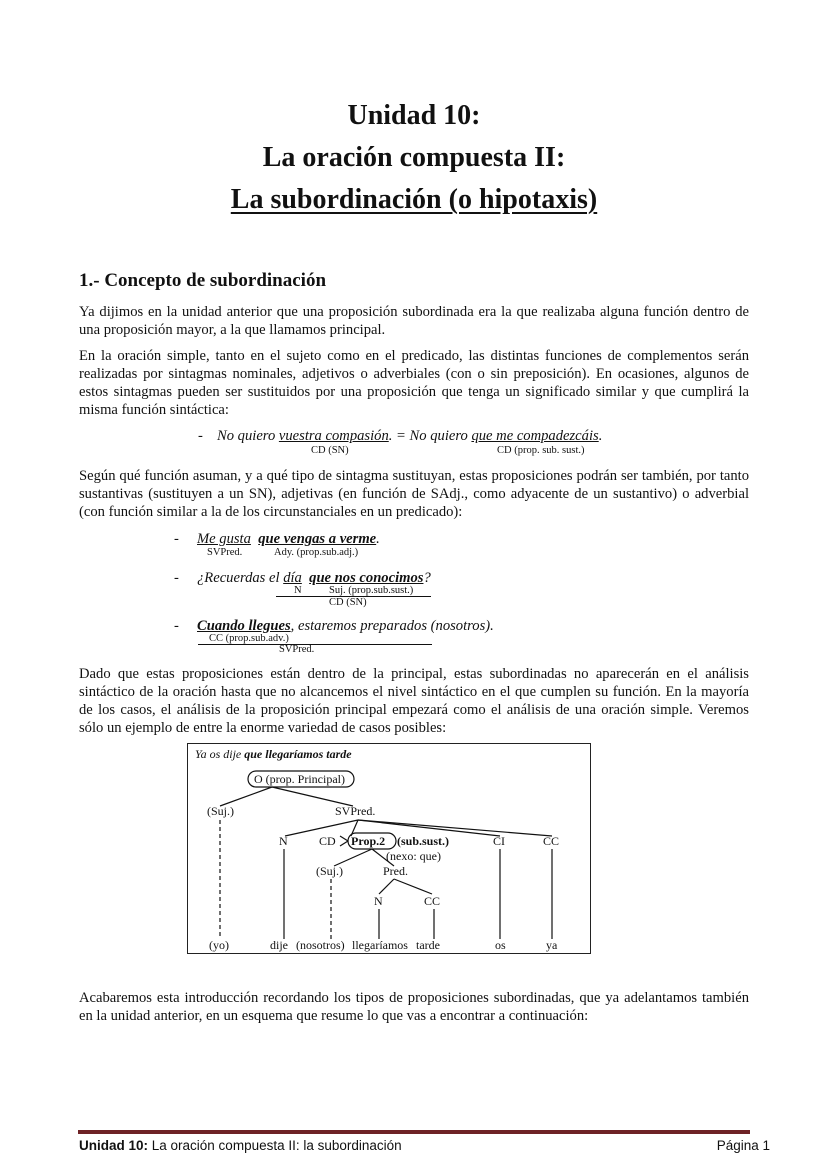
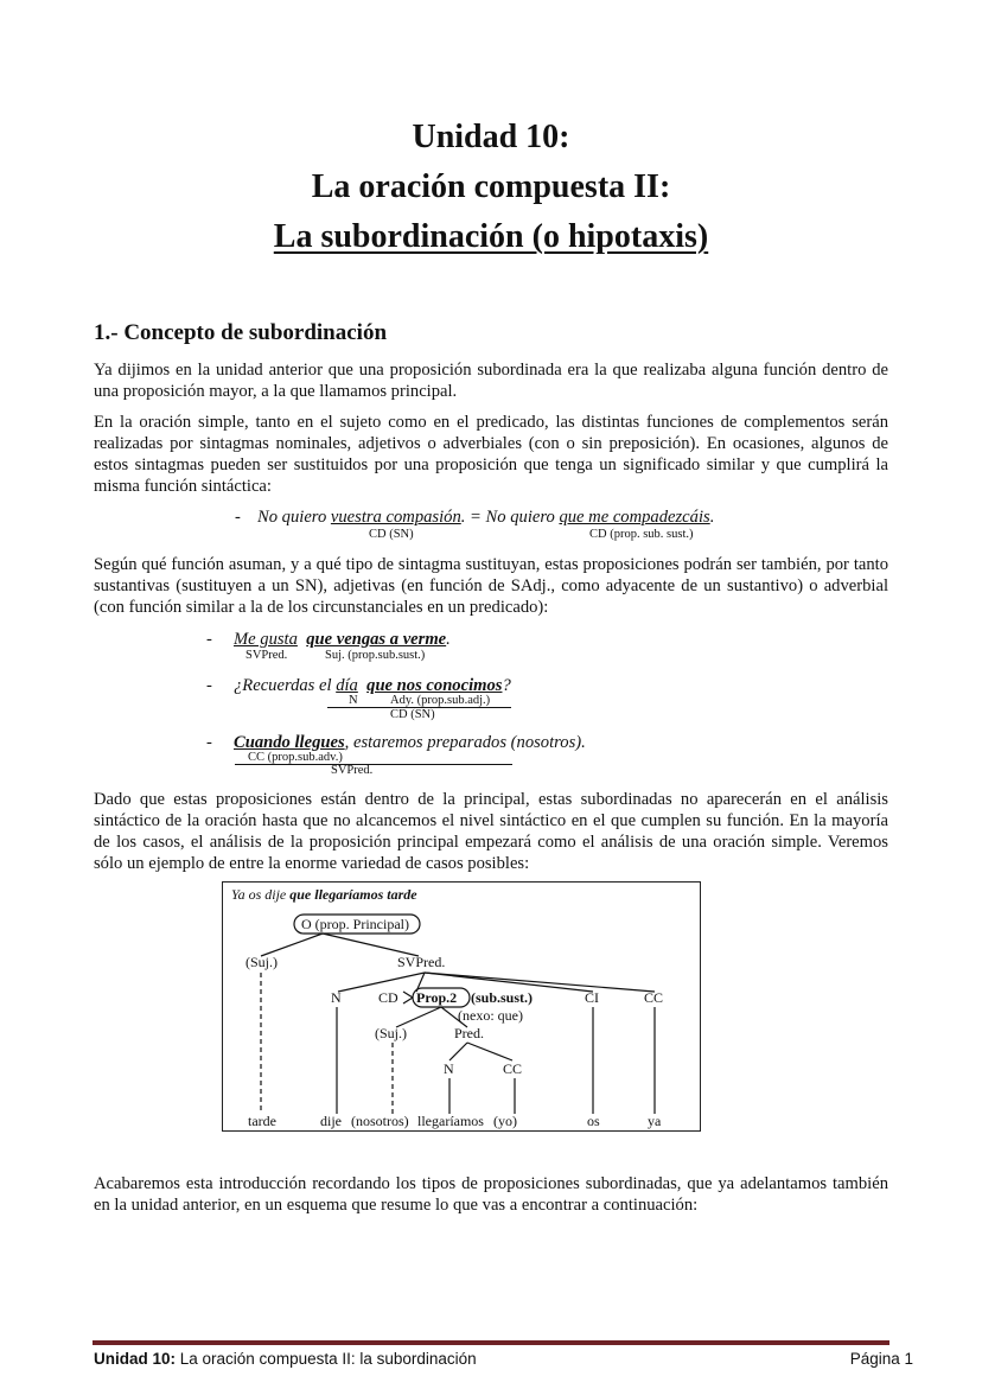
  Unidad 10:
  La oración compuesta II:
  La subordinación (o hipotaxis)
  1.- Concepto de subordinación
  Ya dijimos en la unidad anterior que una proposición subordinada era la que realizaba alguna función dentro de una proposición mayor, a la que llamamos principal.
  En la oración simple, tanto en el sujeto como en el predicado, las distintas funciones de complementos serán realizadas por sintagmas nominales, adjetivos o adverbiales (con o sin preposición). En ocasiones, algunos de estos sintagmas pueden ser sustituidos por una proposición que tenga un significado similar y que cumplirá la misma función sintáctica:
  -
  No quiero vuestra compasión. = No quiero que me compadezcáis.
  CD (SN)
  CD (prop. sub. sust.)
  Según qué función asuman, y a qué tipo de sintagma sustituyan, estas proposiciones podrán ser también, por tanto sustantivas (sustituyen a un SN), adjetivas (en función de SAdj., como adyacente de un sustantivo) o adverbial (con función similar a la de los circunstanciales en un predicado):
  -
  Me gusta que vengas a verme.
  SVPred.
- Ady. (prop.sub.adj.)
+ Suj. (prop.sub.sust.)
  -
  ¿Recuerdas el día que nos conocimos?
  N
- Suj. (prop.sub.sust.)
+ Ady. (prop.sub.adj.)
  CD (SN)
  -
  Cuando llegues, estaremos preparados (nosotros).
  CC (prop.sub.adv.)
  SVPred.
  Dado que estas proposiciones están dentro de la principal, estas subordinadas no aparecerán en el análisis sintáctico de la oración hasta que no alcancemos el nivel sintáctico en el que cumplen su función. En la mayoría de los casos, el análisis de la proposición principal empezará como el análisis de una oración simple. Veremos sólo un ejemplo de entre la enorme variedad de casos posibles:
  Ya os dije que llegaríamos tarde
  O (prop. Principal)
  (Suj.)
  SVPred.
  N
  CD
  Prop.2
  (sub.sust.)
  (nexo: que)
  CI
  CC
  (Suj.)
  Pred.
  N
  CC
- (yo)
+ tarde
  dije
  (nosotros)
  llegaríamos
- tarde
+ (yo)
  os
  ya
  Acabaremos esta introducción recordando los tipos de proposiciones subordinadas, que ya adelantamos también en la unidad anterior, en un esquema que resume lo que vas a encontrar a continuación:
  Unidad 10: La oración compuesta II: la subordinación
  Página 1
